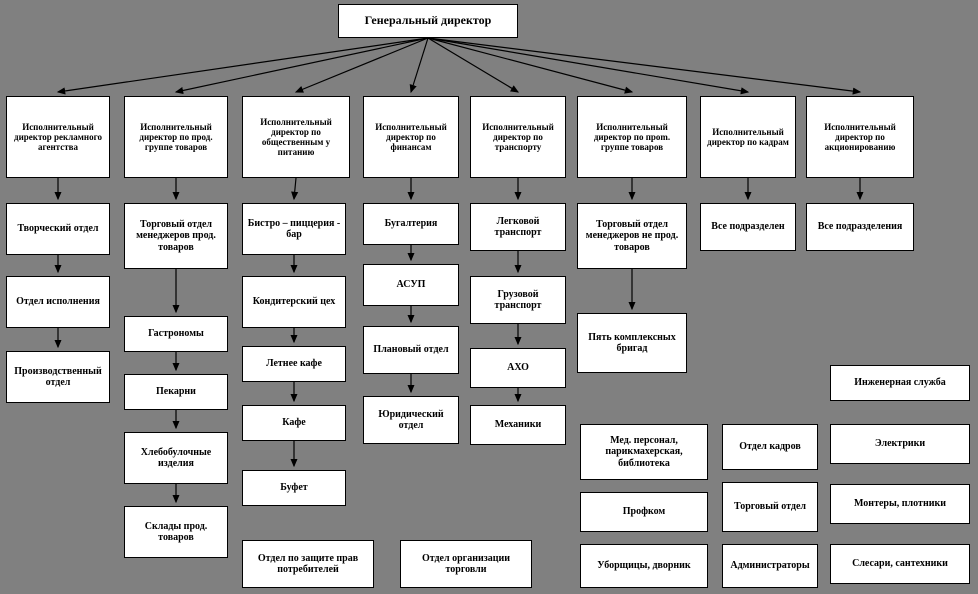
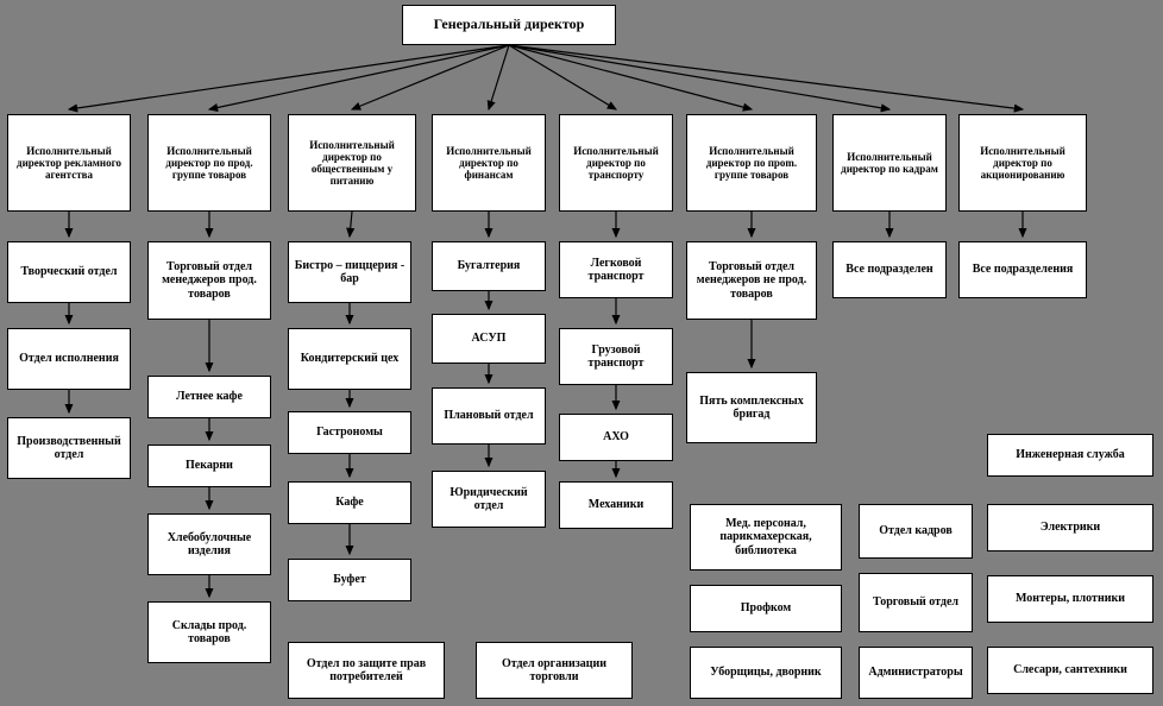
  Генеральный директор
  Исполнительный директор рекламного агентства
  Исполнительный директор по прод. группе товаров
  Исполнительный директор по общественным у питанию
  Исполнительный директор по финансам
  Исполнительный директор по транспорту
  Исполнительный директор по прom. группе товаров
  Исполнительный директор по кадрам
  Исполнительный директор по акционированию
  Творческий отдел
  Отдел исполнения
  Производственный отдел
  Торговый отдел менеджеров прод. товаров
- Гастрономы
+ Летнее кафе
  Пекарни
  Хлебобулочные изделия
  Склады прод. товаров
  Бистро – пиццерия - бар
  Кондитерский цех
- Летнее кафе
+ Гастрономы
  Кафе
  Буфет
  Бугалтерия
  АСУП
  Плановый отдел
  Юридический отдел
  Легковой транспорт
  Грузовой транспорт
  АХО
  Механики
  Торговый отдел менеджеров не прод. товаров
  Пять комплексных бригад
  Все подразделен
  Все подразделения
  Инженерная служба
  Электрики
  Монтеры, плотники
  Слесари, сантехники
  Мед. персонал, парикмахерская, библиотека
  Профком
  Уборщицы, дворник
  Отдел кадров
  Торговый отдел
  Администраторы
  Отдел по защите прав потребителей
  Отдел организации торговли
